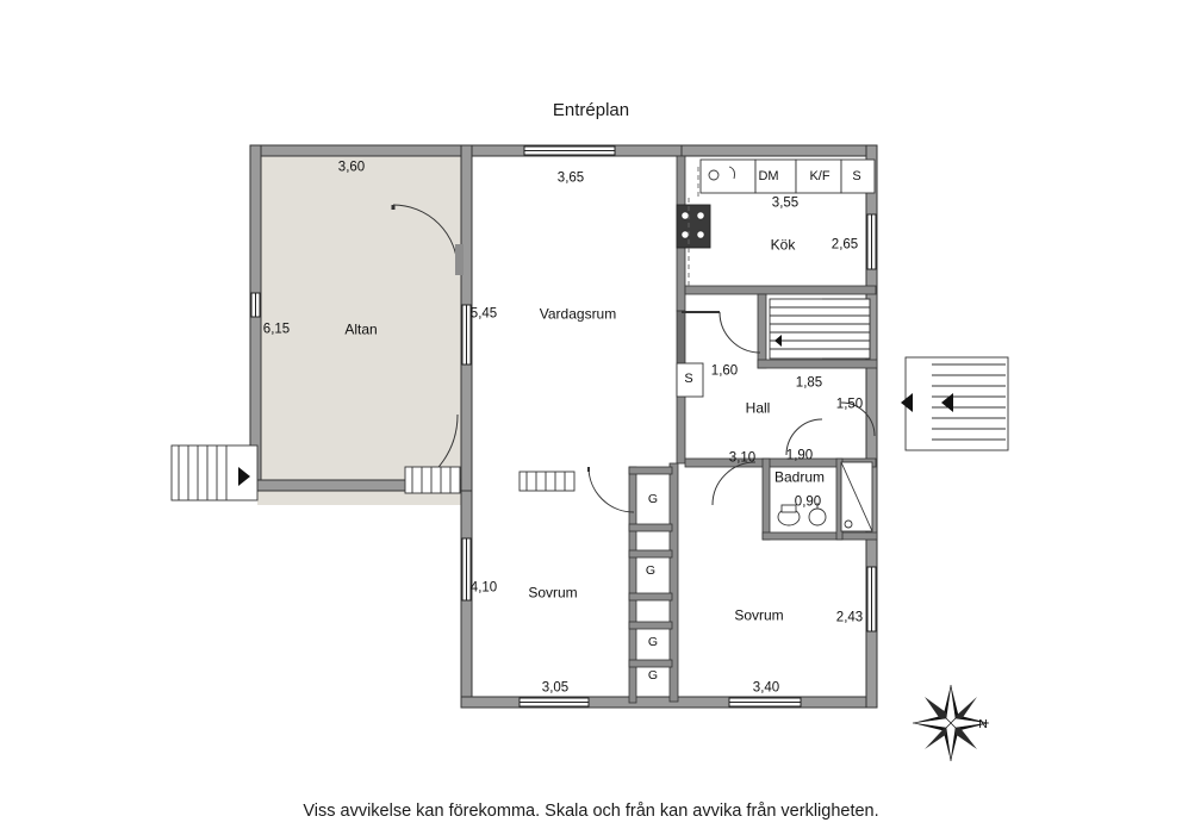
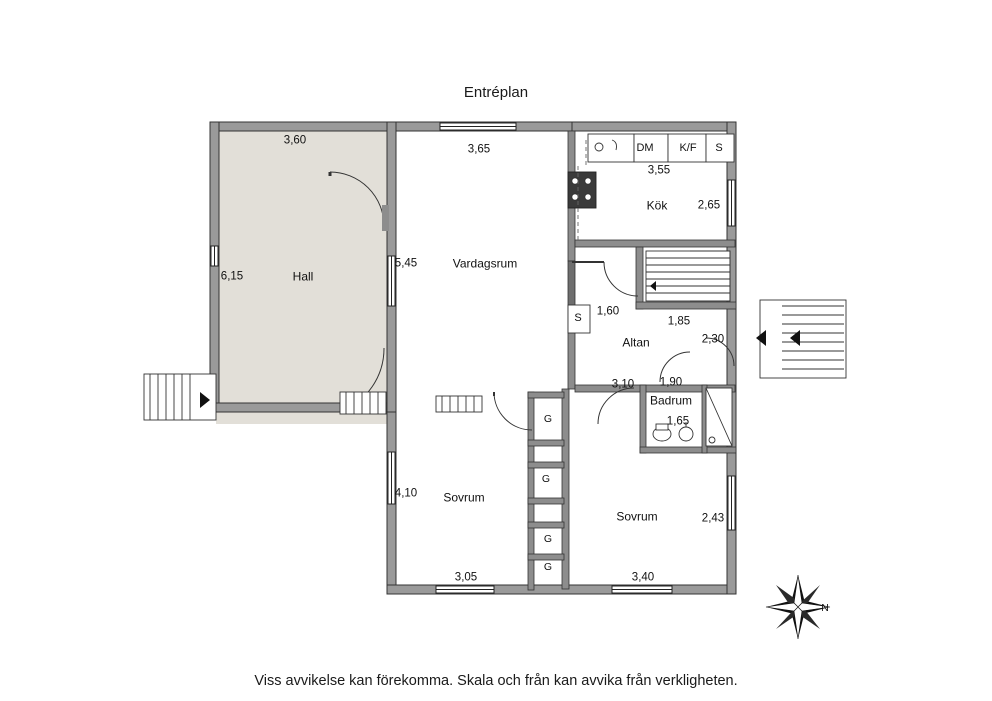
  Entréplan
  Viss avvikelse kan förekomma. Skala och från kan avvika från verkligheten.
- Altan
+ Hall
  Vardagsrum
  Kök
- Hall
+ Altan
  Badrum
  Sovrum
  Sovrum
  3,60
  6,15
  3,65
  5,45
  3,55
  2,65
  1,60
  1,85
- 1,50
+ 2,30
  3,10
  1,90
- 0,90
+ 1,65
  4,10
  3,05
  2,43
  3,40
  DM
  K/F
  S
  S
  G
  G
  G
  G
  N
